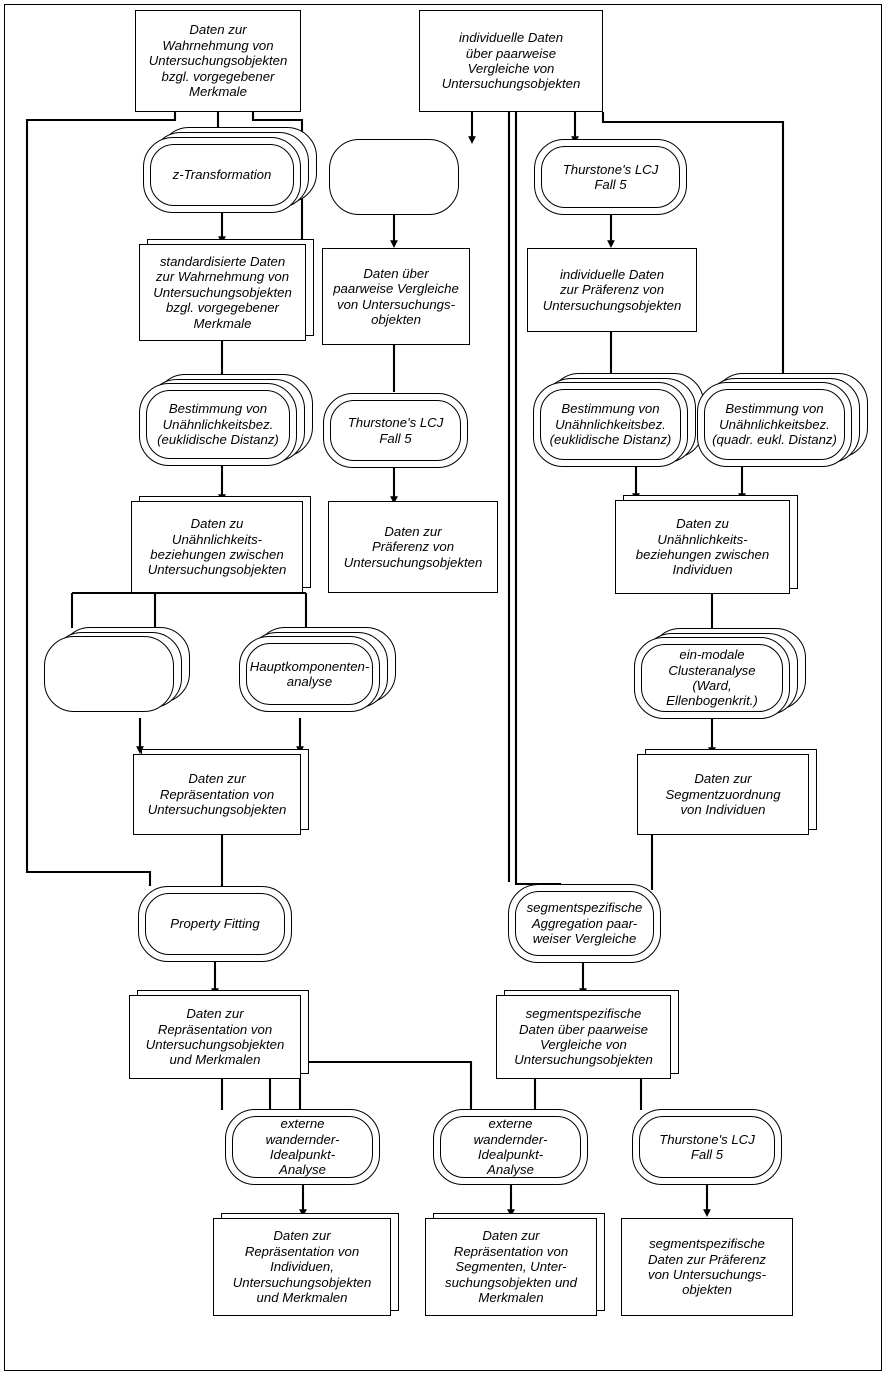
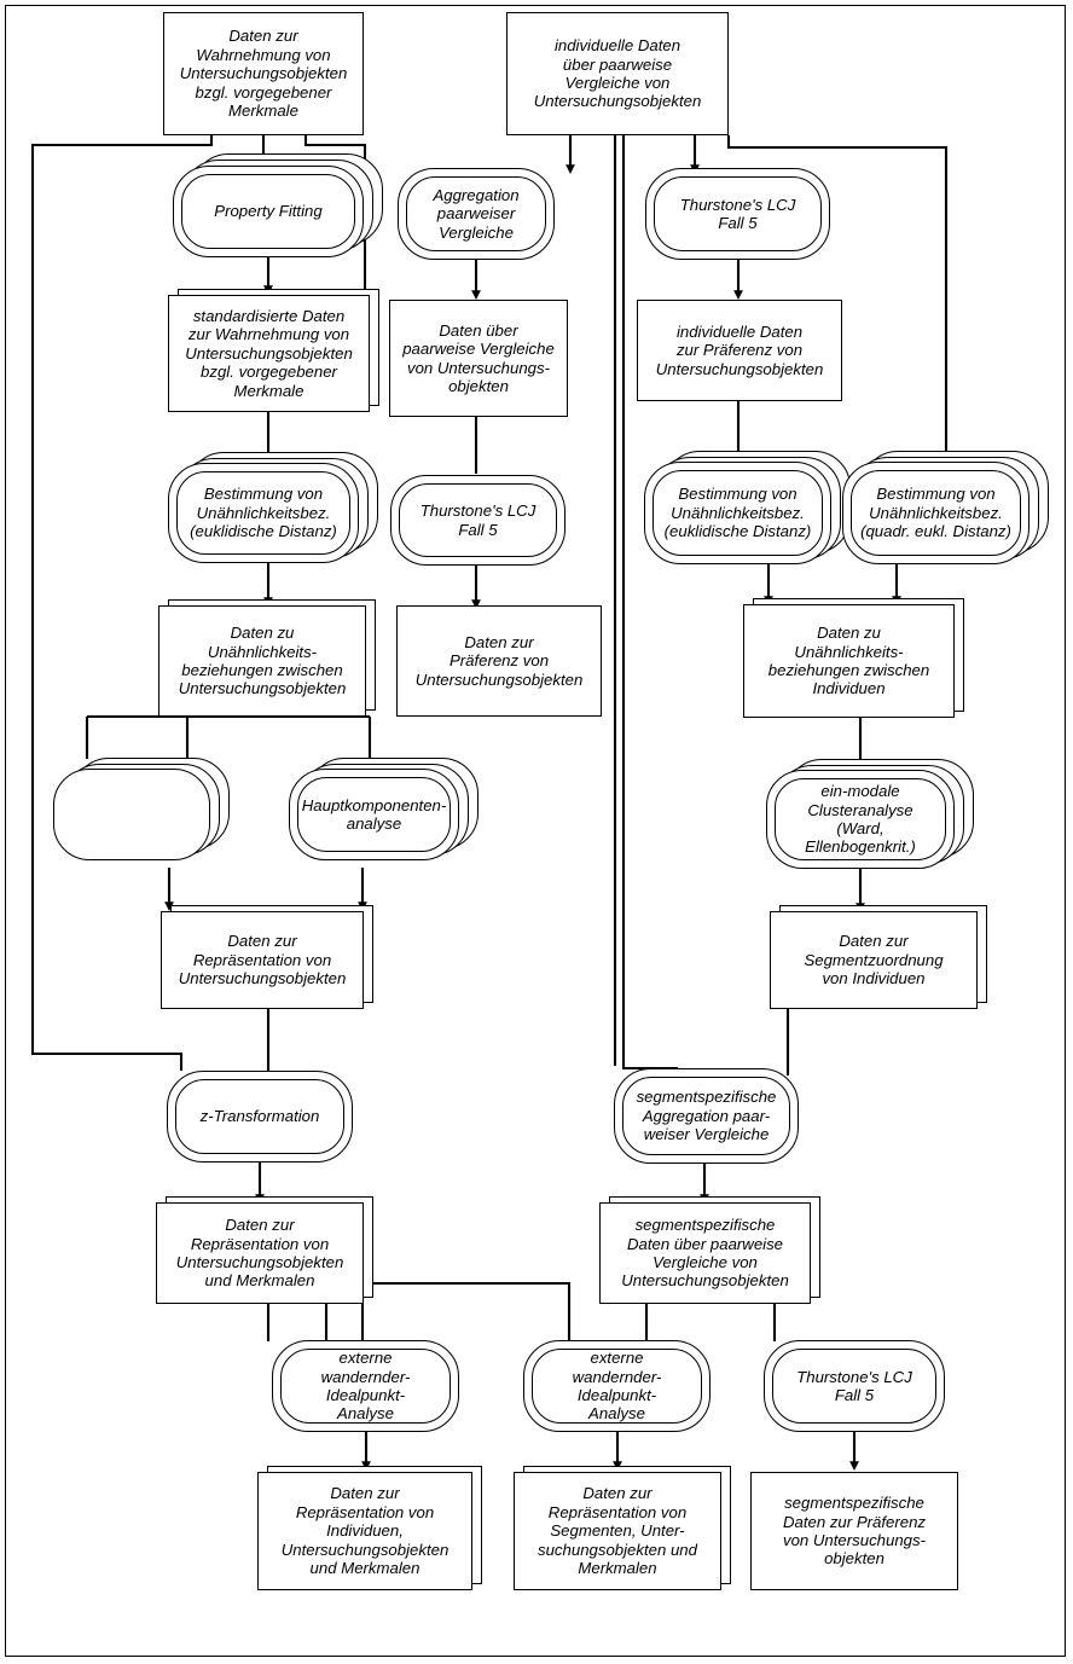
  Daten zur
  Wahrnehmung von
  Untersuchungsobjekten
  bzgl. vorgegebener
  Merkmale
  individuelle Daten
  über paarweise
  Vergleiche von
  Untersuchungsobjekten
- z-Transformation
+ Property Fitting
+ Aggregation
+ paarweiser
+ Vergleiche
  Thurstone's LCJ
  Fall 5
  standardisierte Daten
  zur Wahrnehmung von
  Untersuchungsobjekten
  bzgl. vorgegebener
  Merkmale
  Daten über
  paarweise Vergleiche
  von Untersuchungs-
  objekten
  individuelle Daten
  zur Präferenz von
  Untersuchungsobjekten
  Bestimmung von
  Unähnlichkeitsbez.
  (euklidische Distanz)
  Thurstone's LCJ
  Fall 5
  Bestimmung von
  Unähnlichkeitsbez.
  (euklidische Distanz)
  Bestimmung von
  Unähnlichkeitsbez.
  (quadr. eukl. Distanz)
  Daten zu
  Unähnlichkeits-
  beziehungen zwischen
  Untersuchungsobjekten
  Daten zur
  Präferenz von
  Untersuchungsobjekten
  Daten zu
  Unähnlichkeits-
  beziehungen zwischen
  Individuen
  Hauptkomponenten-
  analyse
  ein-modale
  Clusteranalyse
  (Ward, Ellenbogenkrit.)
  Daten zur
  Repräsentation von
  Untersuchungsobjekten
  Daten zur
  Segmentzuordnung
  von Individuen
- Property Fitting
+ z-Transformation
  segmentspezifische
  Aggregation paar-
  weiser Vergleiche
  Daten zur
  Repräsentation von
  Untersuchungsobjekten
  und Merkmalen
  segmentspezifische
  Daten über paarweise
  Vergleiche von
  Untersuchungsobjekten
  externe
  wandernder-Idealpunkt-
  Analyse
  externe
  wandernder-Idealpunkt-
  Analyse
  Thurstone's LCJ
  Fall 5
  Daten zur
  Repräsentation von
  Individuen,
  Untersuchungsobjekten
  und Merkmalen
  Daten zur
  Repräsentation von
  Segmenten, Unter-
  suchungsobjekten und
  Merkmalen
  segmentspezifische
  Daten zur Präferenz
  von Untersuchungs-
  objekten
